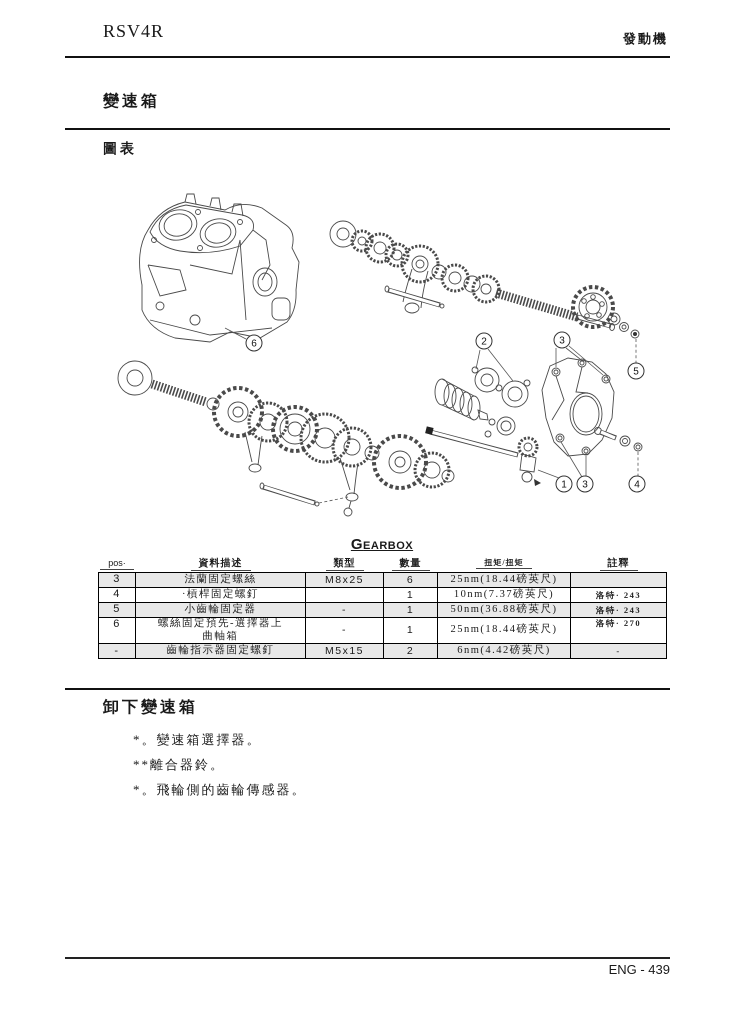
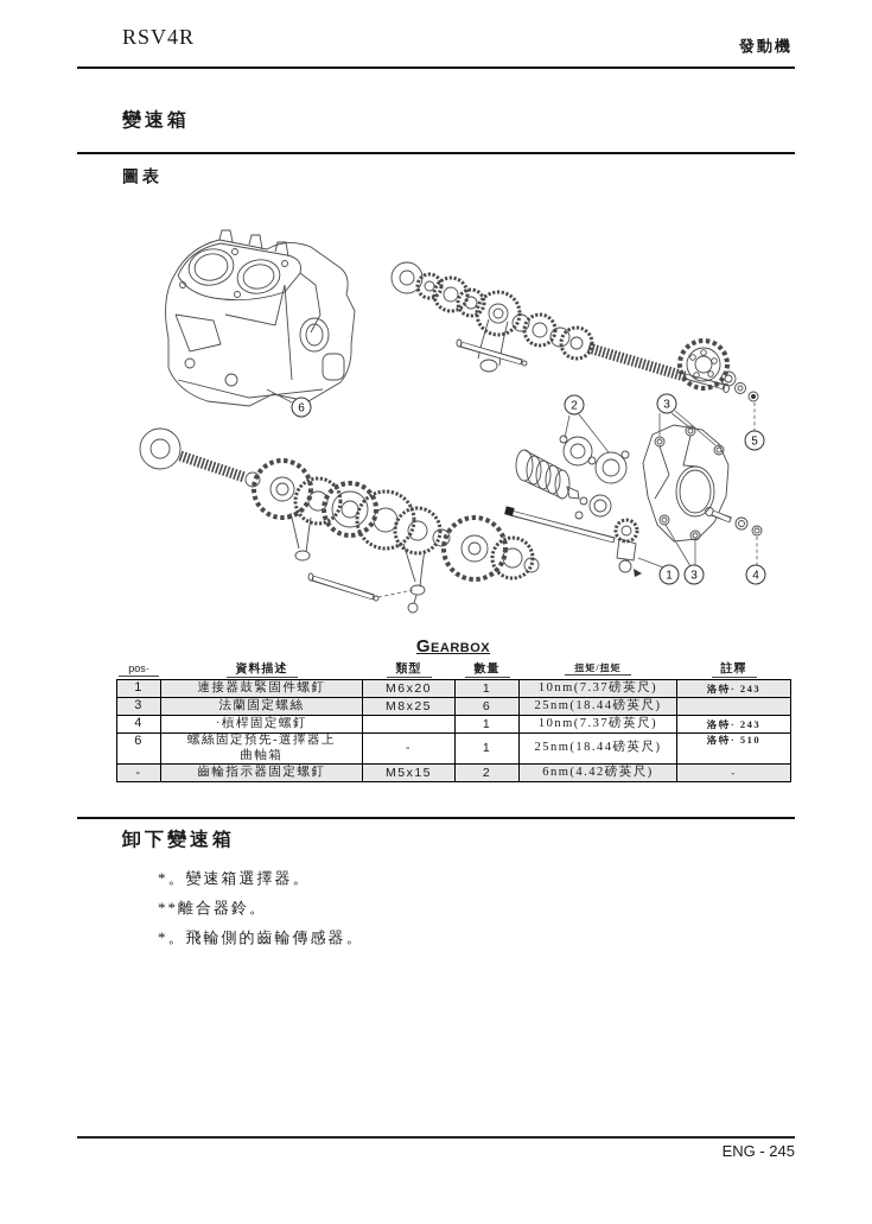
  RSV4R
  發動機
  變速箱
  圖表
  6
  2
  3
  5
  1
  3
  4
  gearbox
  pos·	資料描述	類型	數量	扭矩/扭矩	註釋
+ 1	連接器鼓緊固件螺釘	M6x20	1	10nm(7.37磅英尺)	洛特· 243
  3	法蘭固定螺絲	M8x25	6	25nm(18.44磅英尺)
  4	·槓桿固定螺釘		1	10nm(7.37磅英尺)	洛特· 243
- 5	小齒輪固定器	-	1	50nm(36.88磅英尺)	洛特· 243
- 6	螺絲固定預先-選擇器上 曲軸箱	-	1	25nm(18.44磅英尺)	洛特· 270
+ 6	螺絲固定預先-選擇器上 曲軸箱	-	1	25nm(18.44磅英尺)	洛特· 510
  -	齒輪指示器固定螺釘	M5x15	2	6nm(4.42磅英尺)	-
  卸下變速箱
  *。變速箱選擇器。
  **離合器鈴。
  *。飛輪側的齒輪傳感器。
- ENG - 439
+ ENG - 245
